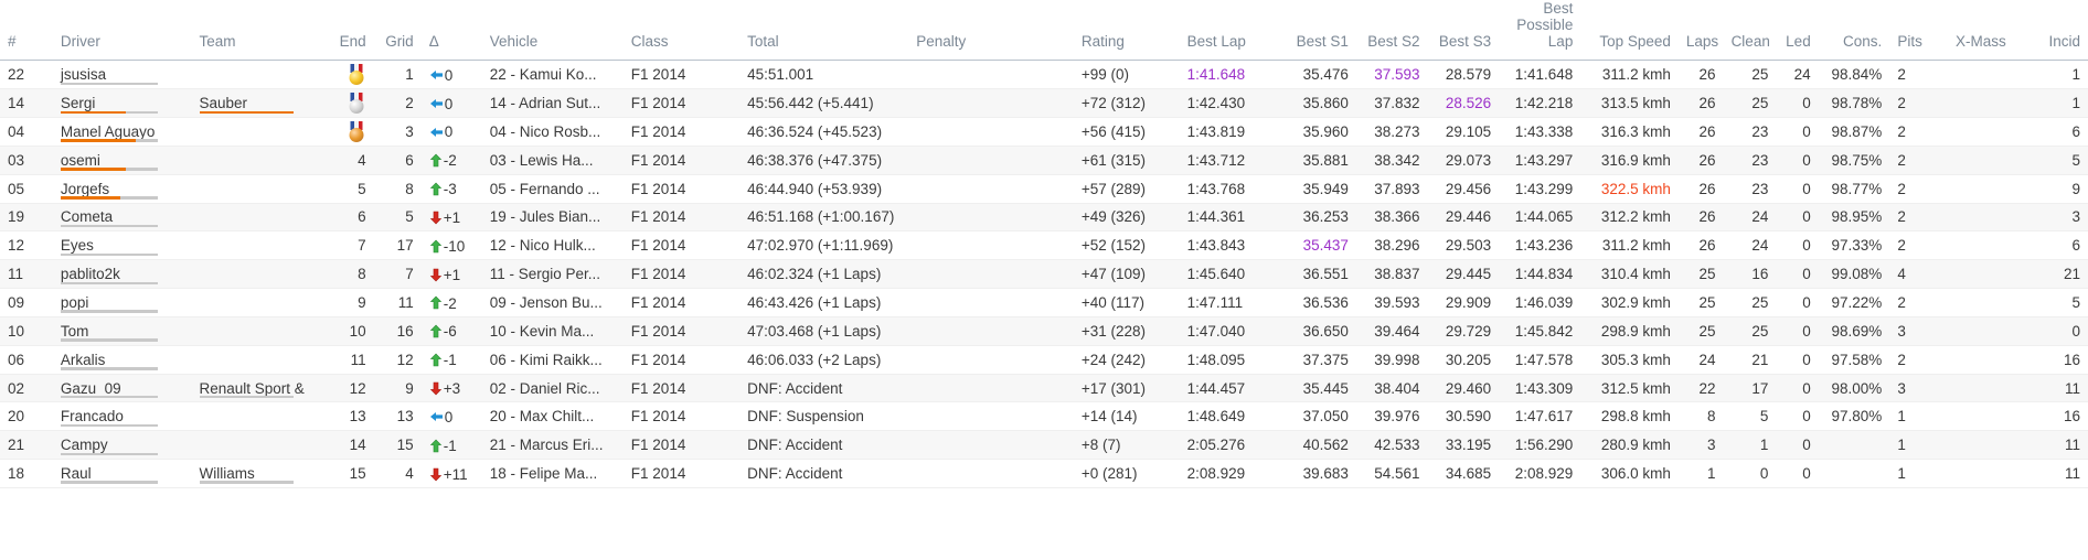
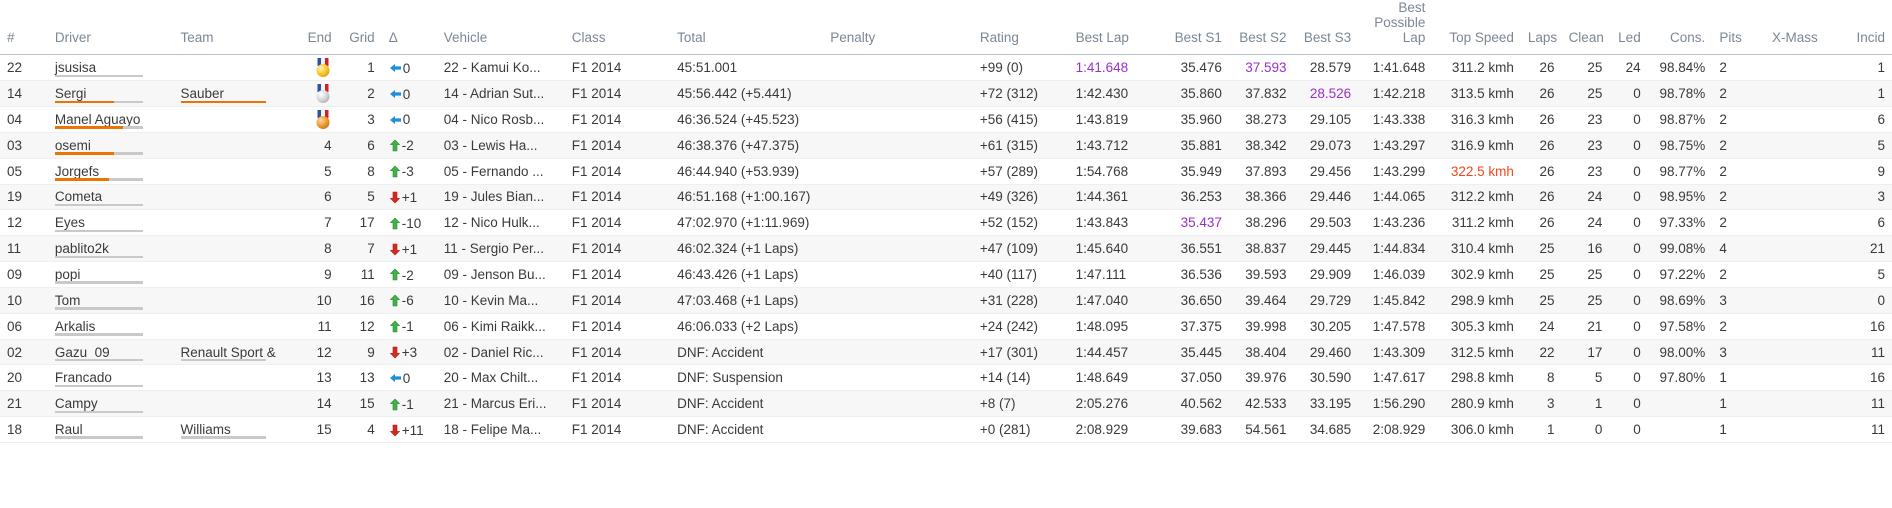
  #	Driver	Team	End	Grid	Δ	Vehicle	Class	Total	Penalty	Rating	Best Lap	Best S1	Best S2	Best S3	Best Possible Lap	Top Speed	Laps	Clean	Led	Cons.	Pits	X-Mass	Incid
  22	jsusisa			1	0	22 - Kamui Ko...	F1 2014	45:51.001		+99 (0)	1:41.648	35.476	37.593	28.579	1:41.648	311.2 kmh	26	25	24	98.84%	2		1
  14	Sergi	Sauber		2	0	14 - Adrian Sut...	F1 2014	45:56.442 (+5.441)		+72 (312)	1:42.430	35.860	37.832	28.526	1:42.218	313.5 kmh	26	25	0	98.78%	2		1
  04	Manel Aguayo			3	0	04 - Nico Rosb...	F1 2014	46:36.524 (+45.523)		+56 (415)	1:43.819	35.960	38.273	29.105	1:43.338	316.3 kmh	26	23	0	98.87%	2		6
  03	osemi		4	6	-2	03 - Lewis Ha...	F1 2014	46:38.376 (+47.375)		+61 (315)	1:43.712	35.881	38.342	29.073	1:43.297	316.9 kmh	26	23	0	98.75%	2		5
- 05	Jorgefs		5	8	-3	05 - Fernando ...	F1 2014	46:44.940 (+53.939)		+57 (289)	1:43.768	35.949	37.893	29.456	1:43.299	322.5 kmh	26	23	0	98.77%	2		9
+ 05	Jorgefs		5	8	-3	05 - Fernando ...	F1 2014	46:44.940 (+53.939)		+57 (289)	1:54.768	35.949	37.893	29.456	1:43.299	322.5 kmh	26	23	0	98.77%	2		9
  19	Cometa		6	5	+1	19 - Jules Bian...	F1 2014	46:51.168 (+1:00.167)		+49 (326)	1:44.361	36.253	38.366	29.446	1:44.065	312.2 kmh	26	24	0	98.95%	2		3
  12	Eyes		7	17	-10	12 - Nico Hulk...	F1 2014	47:02.970 (+1:11.969)		+52 (152)	1:43.843	35.437	38.296	29.503	1:43.236	311.2 kmh	26	24	0	97.33%	2		6
  11	pablito2k		8	7	+1	11 - Sergio Per...	F1 2014	46:02.324 (+1 Laps)		+47 (109)	1:45.640	36.551	38.837	29.445	1:44.834	310.4 kmh	25	16	0	99.08%	4		21
  09	popi		9	11	-2	09 - Jenson Bu...	F1 2014	46:43.426 (+1 Laps)		+40 (117)	1:47.111	36.536	39.593	29.909	1:46.039	302.9 kmh	25	25	0	97.22%	2		5
  10	Tom		10	16	-6	10 - Kevin Ma...	F1 2014	47:03.468 (+1 Laps)		+31 (228)	1:47.040	36.650	39.464	29.729	1:45.842	298.9 kmh	25	25	0	98.69%	3		0
  06	Arkalis		11	12	-1	06 - Kimi Raikk...	F1 2014	46:06.033 (+2 Laps)		+24 (242)	1:48.095	37.375	39.998	30.205	1:47.578	305.3 kmh	24	21	0	97.58%	2		16
  02	Gazu_09	Renault Sport &	12	9	+3	02 - Daniel Ric...	F1 2014	DNF: Accident		+17 (301)	1:44.457	35.445	38.404	29.460	1:43.309	312.5 kmh	22	17	0	98.00%	3		11
  20	Francado		13	13	0	20 - Max Chilt...	F1 2014	DNF: Suspension		+14 (14)	1:48.649	37.050	39.976	30.590	1:47.617	298.8 kmh	8	5	0	97.80%	1		16
  21	Campy		14	15	-1	21 - Marcus Eri...	F1 2014	DNF: Accident		+8 (7)	2:05.276	40.562	42.533	33.195	1:56.290	280.9 kmh	3	1	0		1		11
  18	Raul	Williams	15	4	+11	18 - Felipe Ma...	F1 2014	DNF: Accident		+0 (281)	2:08.929	39.683	54.561	34.685	2:08.929	306.0 kmh	1	0	0		1		11
